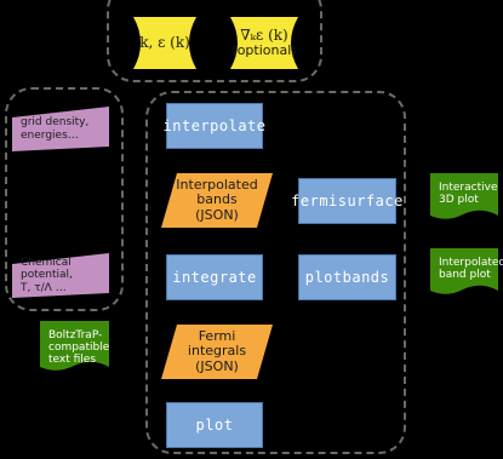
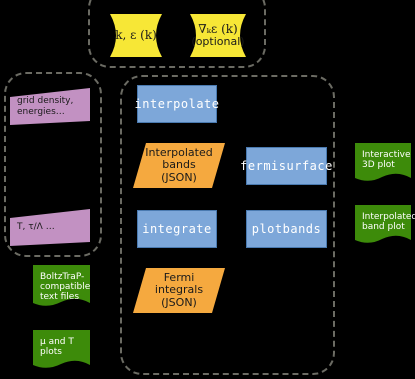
  k, ε (k)
  ∇ₖε (k)
  (optional)
  grid density,
  energies…
- Chemical potential,
  T, τ/Λ …
  BoltzTraP-
  compatible
  text files
+ μ and T
+ plots
  interpolate
  fermisurface
  integrate
  plotbands
- plot
  Interpolated
  bands
  (JSON)
  Fermi
  integrals
  (JSON)
  Interactive
  3D plot
  Interpolated
  band plot
